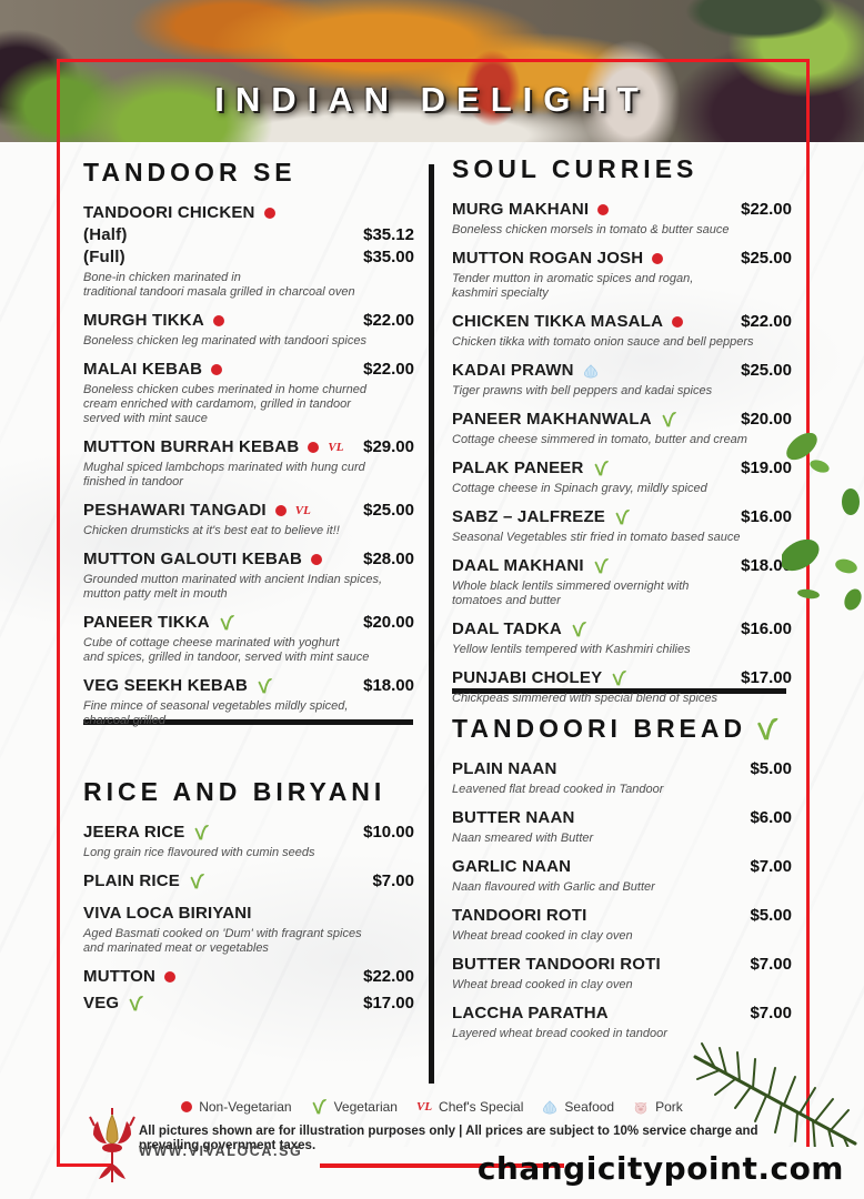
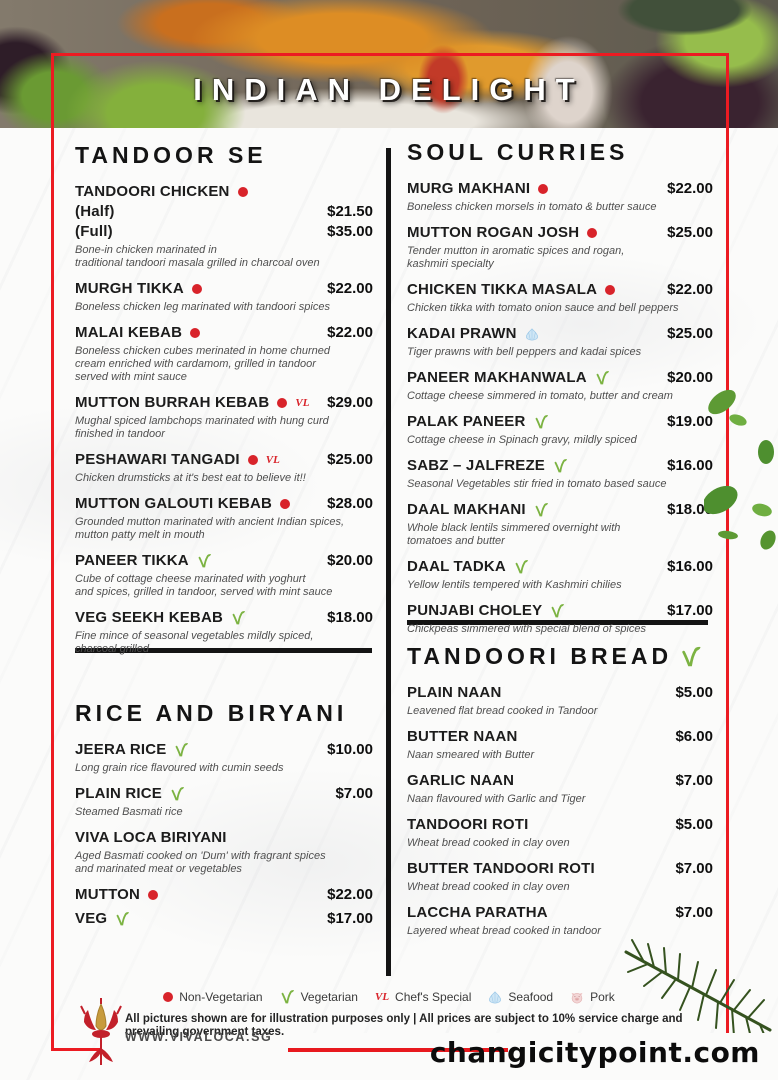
  INDIAN DELIGHT
  TANDOOR SE
  TANDOORI CHICKEN
  (Half)
- $35.12
+ $21.50
  (Full)
  $35.00
  Bone-in chicken marinated in
  traditional tandoori masala grilled in charcoal oven
  MURGH TIKKA
  $22.00
  Boneless chicken leg marinated with tandoori spices
  MALAI KEBAB
  $22.00
  Boneless chicken cubes merinated in home churned
  cream enriched with cardamom, grilled in tandoor
  served with mint sauce
  MUTTON BURRAH KEBAB
  VL
  $29.00
  Mughal spiced lambchops marinated with hung curd
  finished in tandoor
  PESHAWARI TANGADI
  VL
  $25.00
  Chicken drumsticks at it's best eat to believe it!!
  MUTTON GALOUTI KEBAB
  $28.00
  Grounded mutton marinated with ancient Indian spices,
  mutton patty melt in mouth
  PANEER TIKKA
  $20.00
  Cube of cottage cheese marinated with yoghurt
  and spices, grilled in tandoor, served with mint sauce
  VEG SEEKH KEBAB
  $18.00
  Fine mince of seasonal vegetables mildly spiced,
  charcoal grilled
  RICE AND BIRYANI
  JEERA RICE
  $10.00
  Long grain rice flavoured with cumin seeds
  PLAIN RICE
  $7.00
+ Steamed Basmati rice
  VIVA LOCA BIRIYANI
  Aged Basmati cooked on 'Dum' with fragrant spices
  and marinated meat or vegetables
  MUTTON
  $22.00
  VEG
  $17.00
  SOUL CURRIES
  MURG MAKHANI
  $22.00
  Boneless chicken morsels in tomato & butter sauce
  MUTTON ROGAN JOSH
  $25.00
  Tender mutton in aromatic spices and rogan,
  kashmiri specialty
  CHICKEN TIKKA MASALA
  $22.00
  Chicken tikka with tomato onion sauce and bell peppers
  KADAI PRAWN
  $25.00
  Tiger prawns with bell peppers and kadai spices
  PANEER MAKHANWALA
  $20.00
  Cottage cheese simmered in tomato, butter and cream
  PALAK PANEER
  $19.00
  Cottage cheese in Spinach gravy, mildly spiced
  SABZ – JALFREZE
  $16.00
  Seasonal Vegetables stir fried in tomato based sauce
  DAAL MAKHANI
  $18.0
  Whole black lentils simmered overnight with
  tomatoes and butter
  DAAL TADKA
  $16.00
  Yellow lentils tempered with Kashmiri chilies
  PUNJABI CHOLEY
  $17.00
  Chickpeas simmered with special blend of spices
  TANDOORI BREAD
  PLAIN NAAN
  $5.00
  Leavened flat bread cooked in Tandoor
  BUTTER NAAN
  $6.00
  Naan smeared with Butter
  GARLIC NAAN
  $7.00
- Naan flavoured with Garlic and Butter
+ Naan flavoured with Garlic and Tiger
  TANDOORI ROTI
  $5.00
  Wheat bread cooked in clay oven
  BUTTER TANDOORI ROTI
  $7.00
  Wheat bread cooked in clay oven
  LACCHA PARATHA
  $7.00
  Layered wheat bread cooked in tandoor
  Non-Vegetarian
  Vegetarian
  VL
  Chef's Special
  Seafood
  Pork
  All pictures shown are for illustration purposes only | All prices are subject to 10% service charge and prevailing government taxes.
  WWW.VIVALOCA.SG
  changicitypoint.com
